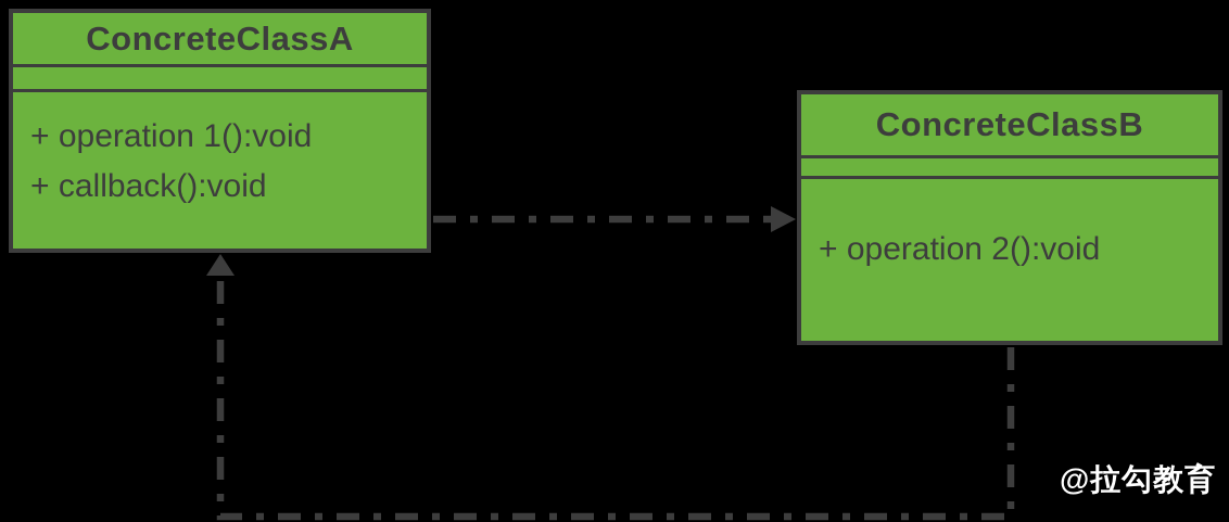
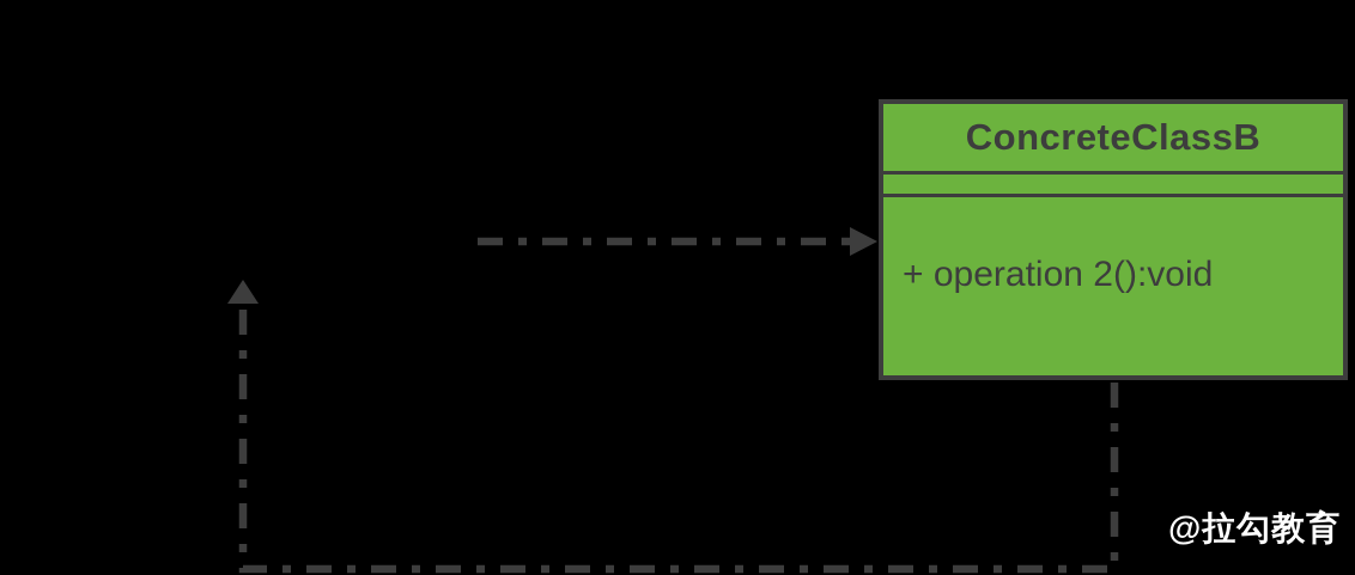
- ConcreteClassA
- + operation 1():void
- + callback():void
  ConcreteClassB
  + operation 2():void
  @拉勾教育
